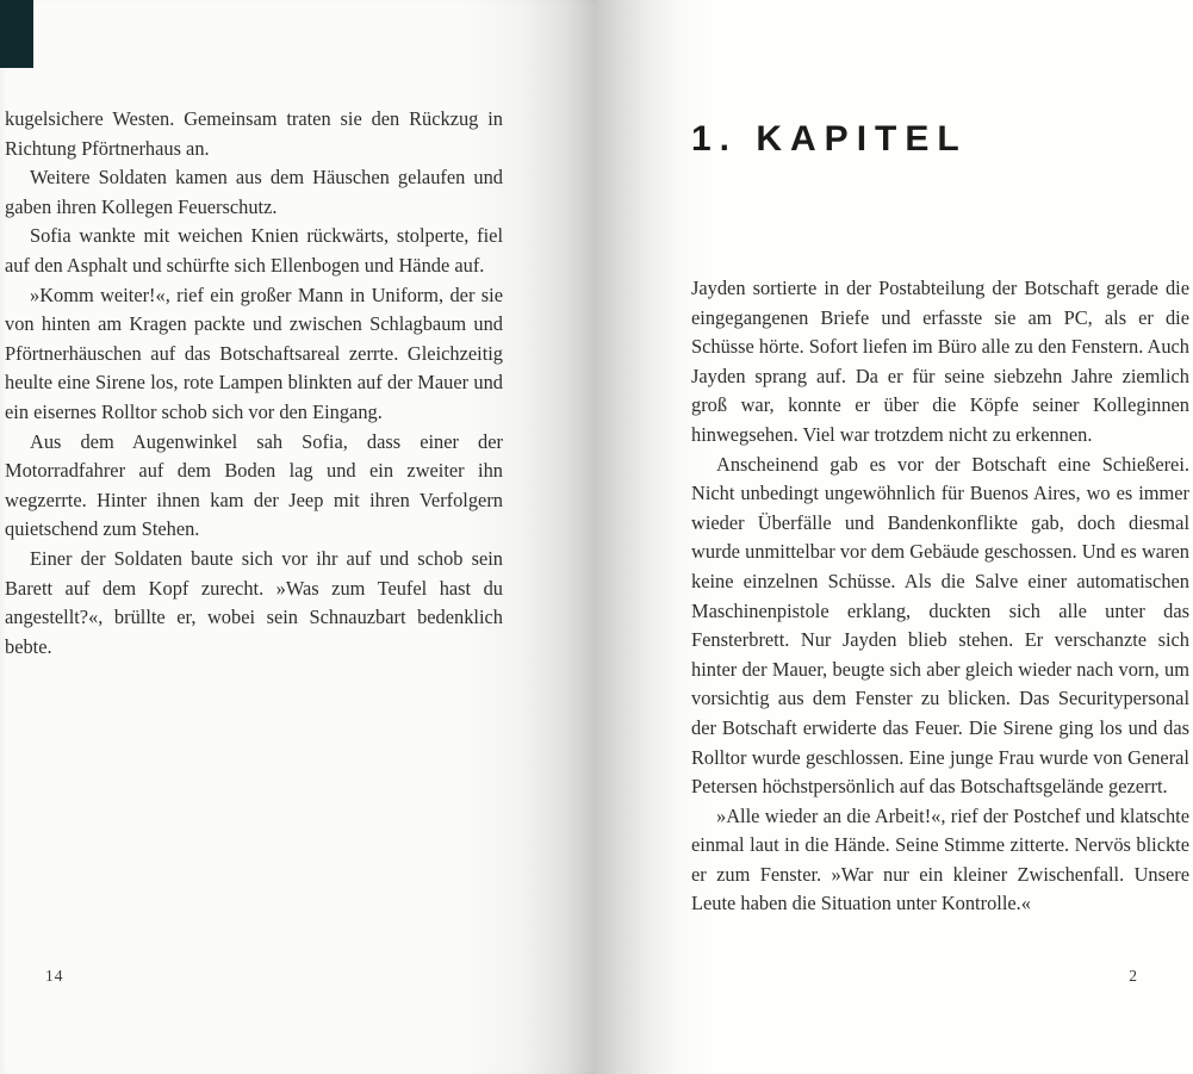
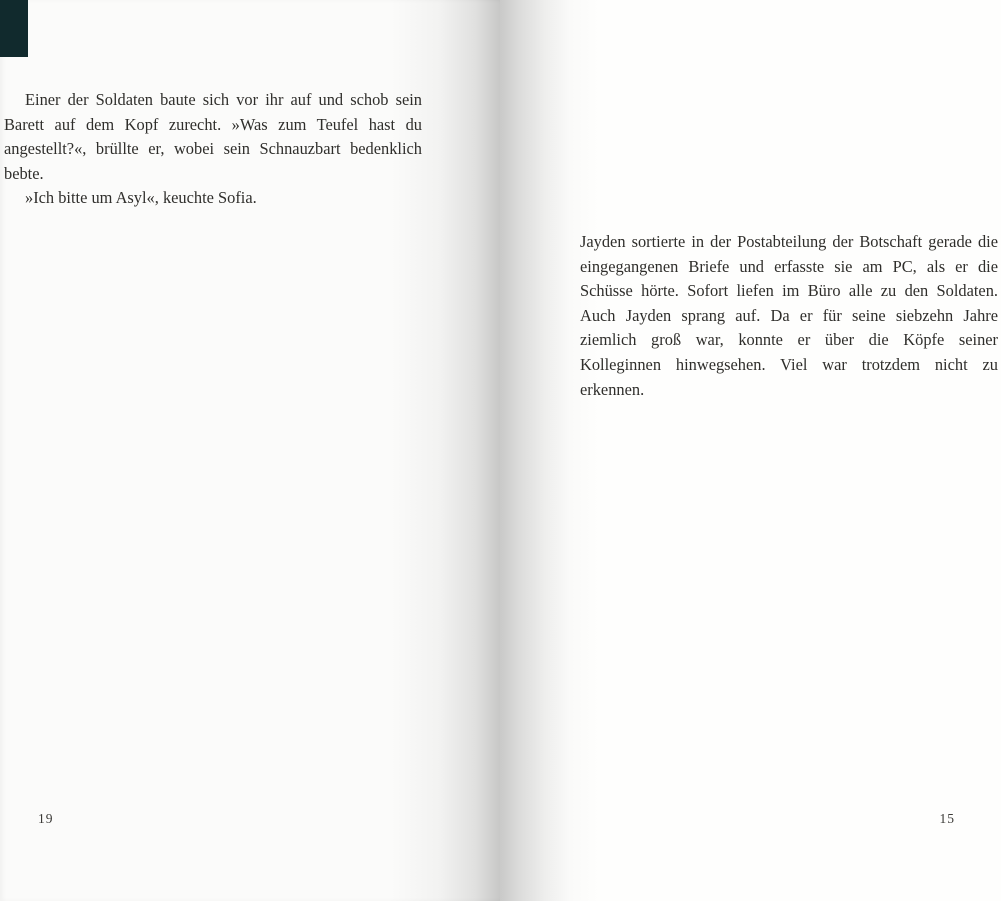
- kugelsichere Westen. Gemeinsam traten sie den Rückzug in Richtung Pförtnerhaus an.
- Weitere Soldaten kamen aus dem Häuschen gelaufen und gaben ihren Kollegen Feuerschutz.
- Sofia wankte mit weichen Knien rückwärts, stolperte, fiel auf den Asphalt und schürfte sich Ellenbogen und Hände auf.
- »Komm weiter!«, rief ein großer Mann in Uniform, der sie von hinten am Kragen packte und zwischen Schlagbaum und Pförtnerhäuschen auf das Botschaftsareal zerrte. Gleichzeitig heulte eine Sirene los, rote Lampen blinkten auf der Mauer und ein eisernes Rolltor schob sich vor den Eingang.
- Aus dem Augenwinkel sah Sofia, dass einer der Motorradfahrer auf dem Boden lag und ein zweiter ihn wegzerrte. Hinter ihnen kam der Jeep mit ihren Verfolgern quietschend zum Stehen.
  Einer der Soldaten baute sich vor ihr auf und schob sein Barett auf dem Kopf zurecht. »Was zum Teufel hast du angestellt?«, brüllte er, wobei sein Schnauzbart bedenklich bebte.
+ »Ich bitte um Asyl«, keuchte Sofia.
- 14
+ 19
- 1. KAPITEL
- Jayden sortierte in der Postabteilung der Botschaft gerade die eingegangenen Briefe und erfasste sie am PC, als er die Schüsse hörte. Sofort liefen im Büro alle zu den Fenstern. Auch Jayden sprang auf. Da er für seine siebzehn Jahre ziemlich groß war, konnte er über die Köpfe seiner Kolleginnen hinwegsehen. Viel war trotzdem nicht zu erkennen.
+ Jayden sortierte in der Postabteilung der Botschaft gerade die eingegangenen Briefe und erfasste sie am PC, als er die Schüsse hörte. Sofort liefen im Büro alle zu den Soldaten. Auch Jayden sprang auf. Da er für seine siebzehn Jahre ziemlich groß war, konnte er über die Köpfe seiner Kolleginnen hinwegsehen. Viel war trotzdem nicht zu erkennen.
- Anscheinend gab es vor der Botschaft eine Schießerei. Nicht unbedingt ungewöhnlich für Buenos Aires, wo es immer wieder Überfälle und Bandenkonflikte gab, doch diesmal wurde unmittelbar vor dem Gebäude geschossen. Und es waren keine einzelnen Schüsse. Als die Salve einer automatischen Maschinenpistole erklang, duckten sich alle unter das Fensterbrett. Nur Jayden blieb stehen. Er verschanzte sich hinter der Mauer, beugte sich aber gleich wieder nach vorn, um vorsichtig aus dem Fenster zu blicken. Das Securitypersonal der Botschaft erwiderte das Feuer. Die Sirene ging los und das Rolltor wurde geschlossen. Eine junge Frau wurde von General Petersen höchstpersönlich auf das Botschaftsgelände gezerrt.
- »Alle wieder an die Arbeit!«, rief der Postchef und klatschte einmal laut in die Hände. Seine Stimme zitterte. Nervös blickte er zum Fenster. »War nur ein kleiner Zwischenfall. Unsere Leute haben die Situation unter Kontrolle.«
- 2
+ 15
